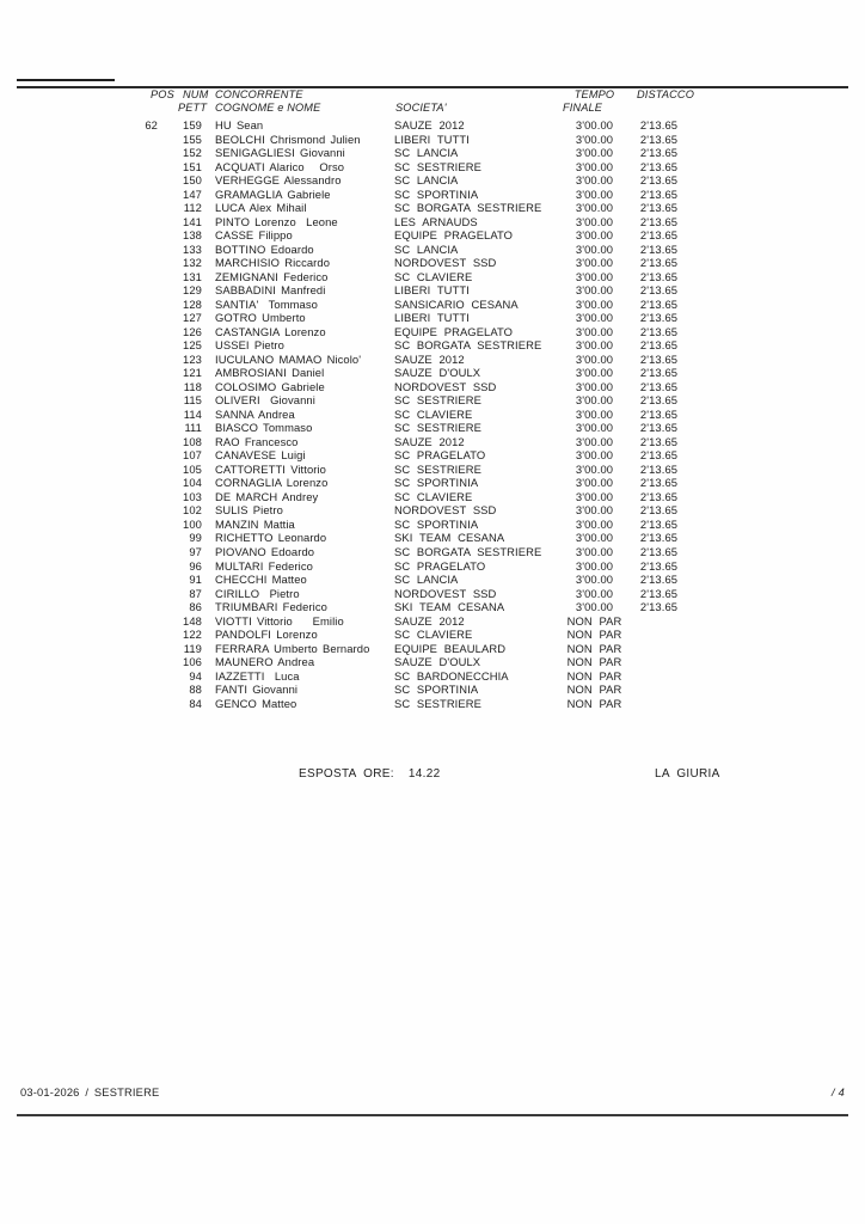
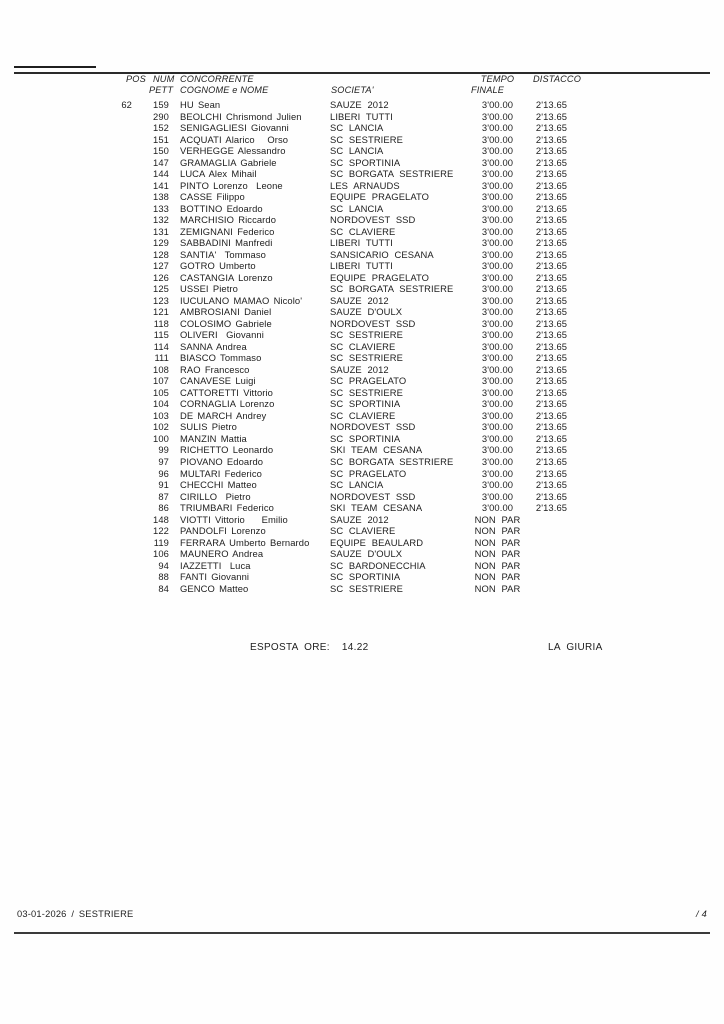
  POS
  NUM
  CONCORRENTE
  TEMPO
  DISTACCO
  PETT
  COGNOME e NOME
  SOCIETA'
  FINALE
  62
  159
  HU Sean
  SAUZE 2012
  3'00.00
  2'13.65
- 155
+ 290
  BEOLCHI Chrismond Julien
  LIBERI TUTTI
  3'00.00
  2'13.65
  152
  SENIGAGLIESI Giovanni
  SC LANCIA
  3'00.00
  2'13.65
  151
  ACQUATI Alarico Orso
  SC SESTRIERE
  3'00.00
  2'13.65
  150
  VERHEGGE Alessandro
  SC LANCIA
  3'00.00
  2'13.65
  147
  GRAMAGLIA Gabriele
  SC SPORTINIA
  3'00.00
  2'13.65
- 112
+ 144
  LUCA Alex Mihail
  SC BORGATA SESTRIERE
  3'00.00
  2'13.65
  141
  PINTO Lorenzo Leone
  LES ARNAUDS
  3'00.00
  2'13.65
  138
  CASSE Filippo
  EQUIPE PRAGELATO
  3'00.00
  2'13.65
  133
  BOTTINO Edoardo
  SC LANCIA
  3'00.00
  2'13.65
  132
  MARCHISIO Riccardo
  NORDOVEST SSD
  3'00.00
  2'13.65
  131
  ZEMIGNANI Federico
  SC CLAVIERE
  3'00.00
  2'13.65
  129
  SABBADINI Manfredi
  LIBERI TUTTI
  3'00.00
  2'13.65
  128
  SANTIA' Tommaso
  SANSICARIO CESANA
  3'00.00
  2'13.65
  127
  GOTRO Umberto
  LIBERI TUTTI
  3'00.00
  2'13.65
  126
  CASTANGIA Lorenzo
  EQUIPE PRAGELATO
  3'00.00
  2'13.65
  125
  USSEI Pietro
  SC BORGATA SESTRIERE
  3'00.00
  2'13.65
  123
  IUCULANO MAMAO Nicolo'
  SAUZE 2012
  3'00.00
  2'13.65
  121
  AMBROSIANI Daniel
  SAUZE D'OULX
  3'00.00
  2'13.65
  118
  COLOSIMO Gabriele
  NORDOVEST SSD
  3'00.00
  2'13.65
  115
  OLIVERI Giovanni
  SC SESTRIERE
  3'00.00
  2'13.65
  114
  SANNA Andrea
  SC CLAVIERE
  3'00.00
  2'13.65
  111
  BIASCO Tommaso
  SC SESTRIERE
  3'00.00
  2'13.65
  108
  RAO Francesco
  SAUZE 2012
  3'00.00
  2'13.65
  107
  CANAVESE Luigi
  SC PRAGELATO
  3'00.00
  2'13.65
  105
  CATTORETTI Vittorio
  SC SESTRIERE
  3'00.00
  2'13.65
  104
  CORNAGLIA Lorenzo
  SC SPORTINIA
  3'00.00
  2'13.65
  103
  DE MARCH Andrey
  SC CLAVIERE
  3'00.00
  2'13.65
  102
  SULIS Pietro
  NORDOVEST SSD
  3'00.00
  2'13.65
  100
  MANZIN Mattia
  SC SPORTINIA
  3'00.00
  2'13.65
  99
  RICHETTO Leonardo
  SKI TEAM CESANA
  3'00.00
  2'13.65
  97
  PIOVANO Edoardo
  SC BORGATA SESTRIERE
  3'00.00
  2'13.65
  96
  MULTARI Federico
  SC PRAGELATO
  3'00.00
  2'13.65
  91
  CHECCHI Matteo
  SC LANCIA
  3'00.00
  2'13.65
  87
  CIRILLO Pietro
  NORDOVEST SSD
  3'00.00
  2'13.65
  86
  TRIUMBARI Federico
  SKI TEAM CESANA
  3'00.00
  2'13.65
  148
  VIOTTI Vittorio Emilio
  SAUZE 2012
  NON PAR
  122
  PANDOLFI Lorenzo
  SC CLAVIERE
  NON PAR
  119
  FERRARA Umberto Bernardo
  EQUIPE BEAULARD
  NON PAR
  106
  MAUNERO Andrea
  SAUZE D'OULX
  NON PAR
  94
  IAZZETTI Luca
  SC BARDONECCHIA
  NON PAR
  88
  FANTI Giovanni
  SC SPORTINIA
  NON PAR
  84
  GENCO Matteo
  SC SESTRIERE
  NON PAR
  ESPOSTA ORE: 14.22
  LA GIURIA
  03-01-2026 / SESTRIERE
  / 4
